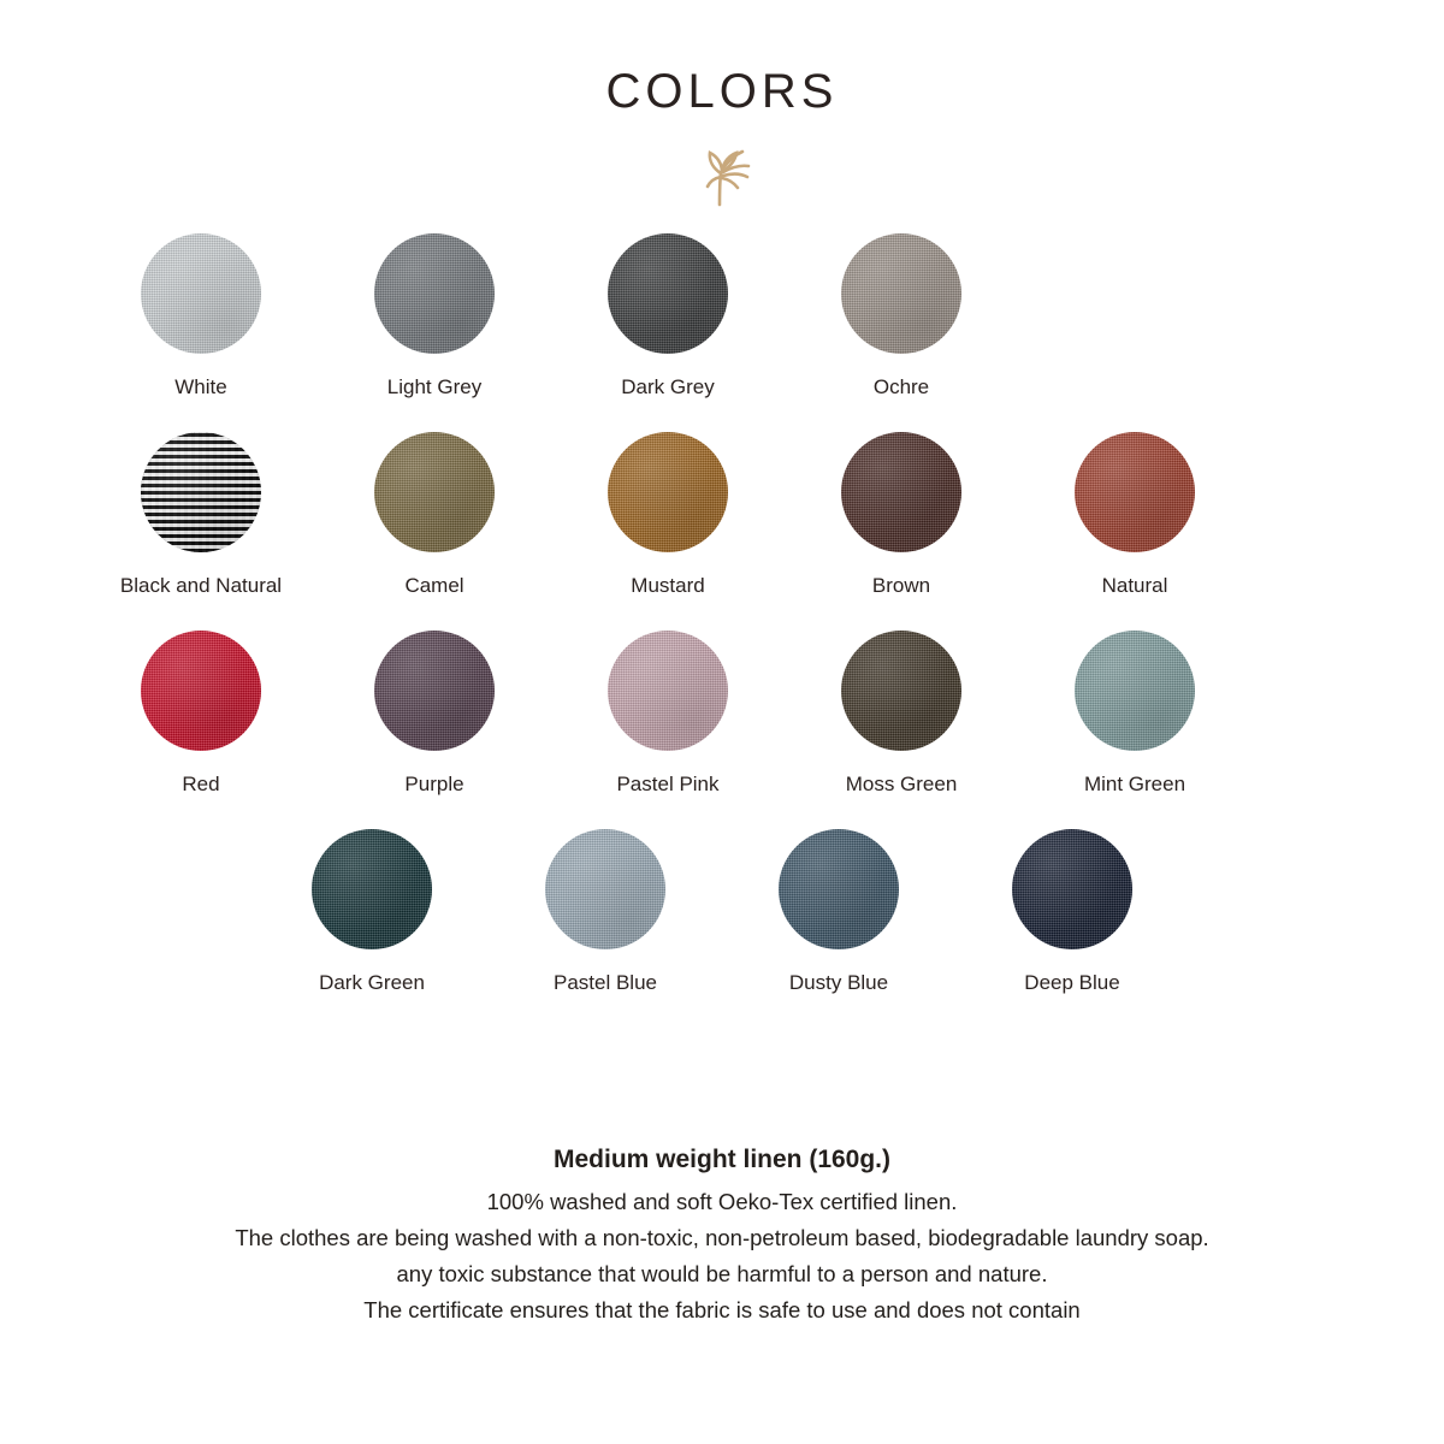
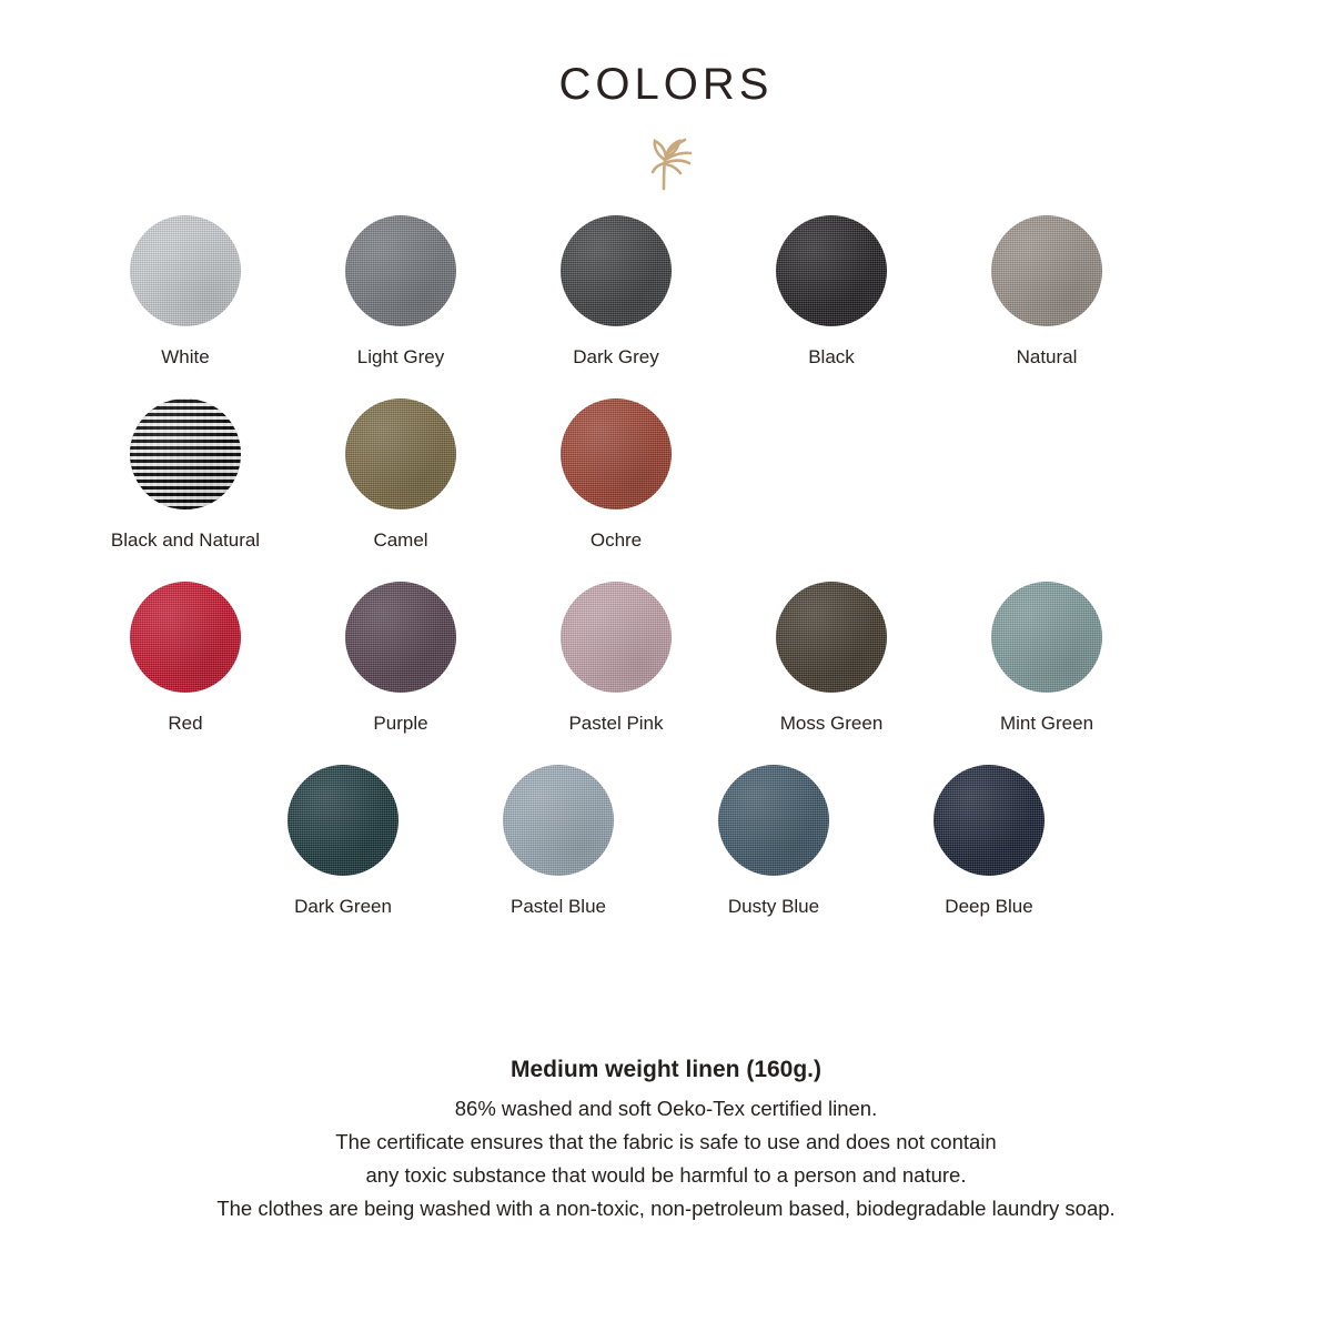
  COLORS
  White
  Light Grey
  Dark Grey
+ Black
- Ochre
+ Natural
  Black and Natural
  Camel
- Mustard
- Brown
- Natural
+ Ochre
  Red
  Purple
  Pastel Pink
  Moss Green
  Mint Green
  Dark Green
  Pastel Blue
  Dusty Blue
  Deep Blue
  Medium weight linen (160g.)
- 100% washed and soft Oeko-Tex certified linen.
+ 86% washed and soft Oeko-Tex certified linen.
- The clothes are being washed with a non-toxic, non-petroleum based, biodegradable laundry soap.
+ The certificate ensures that the fabric is safe to use and does not contain
  any toxic substance that would be harmful to a person and nature.
- The certificate ensures that the fabric is safe to use and does not contain
+ The clothes are being washed with a non-toxic, non-petroleum based, biodegradable laundry soap.
